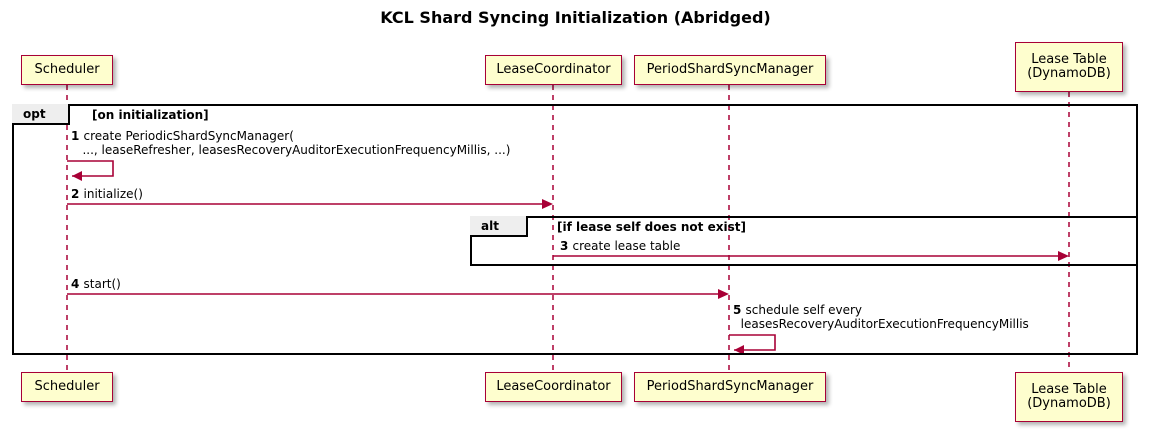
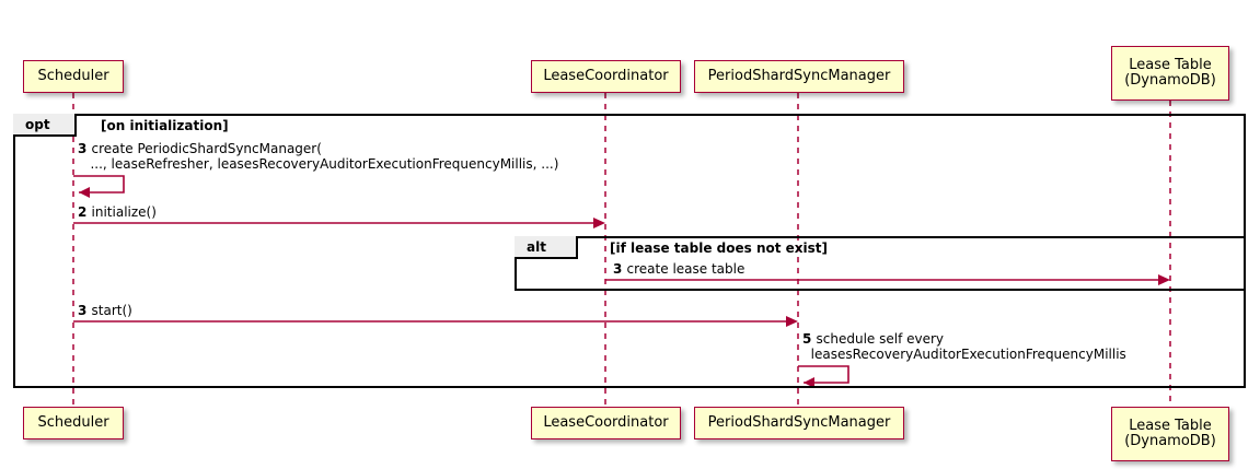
- KCL Shard Syncing Initialization (Abridged)
  opt
  [on initialization]
  alt
- [if lease self does not exist]
+ [if lease table does not exist]
- 1 create PeriodicShardSyncManager(
+ 3 create PeriodicShardSyncManager(
  ..., leaseRefresher, leasesRecoveryAuditorExecutionFrequencyMillis, ...)
  2 initialize()
  3 create lease table
- 4 start()
+ 3 start()
  5 schedule self every
  leasesRecoveryAuditorExecutionFrequencyMillis
  Scheduler
  LeaseCoordinator
  PeriodShardSyncManager
  Lease Table
  (DynamoDB)
  Scheduler
  LeaseCoordinator
  PeriodShardSyncManager
  Lease Table
  (DynamoDB)
